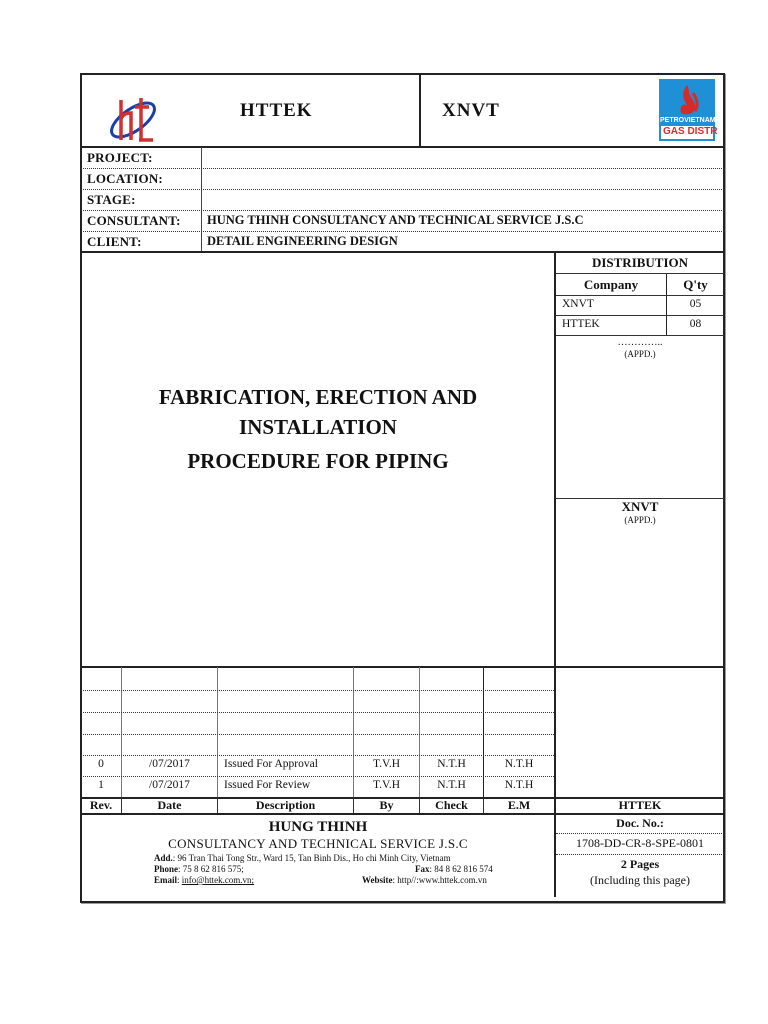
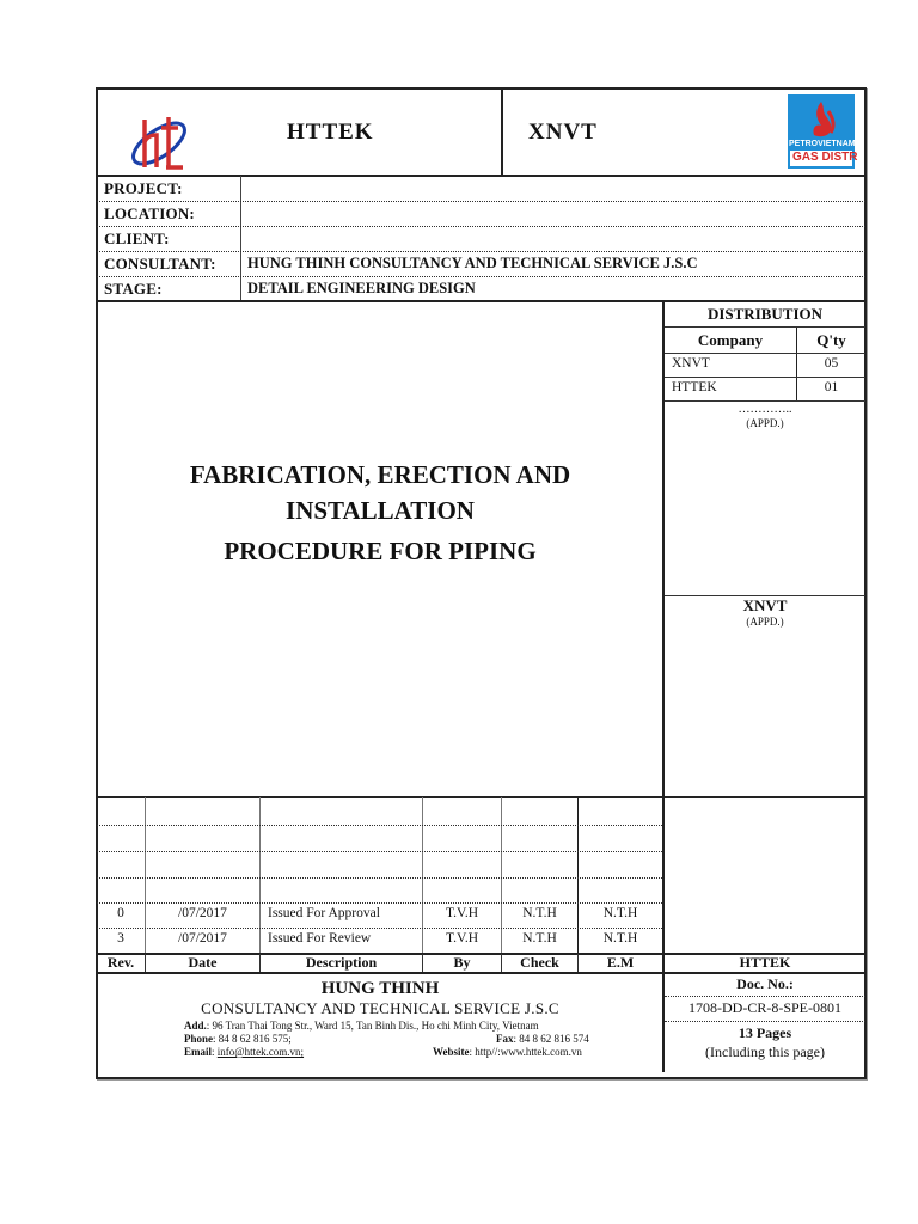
  HTTEK
  XNVT
  GAS DISTR
  PROJECT:
  LOCATION:
- STAGE:
+ CLIENT:
  CONSULTANT:
  HUNG THINH CONSULTANCY AND TECHNICAL SERVICE J.S.C
- CLIENT:
+ STAGE:
  DETAIL ENGINEERING DESIGN
  FABRICATION, ERECTION AND
  INSTALLATION
  PROCEDURE FOR PIPING
  DISTRIBUTION
  Company
  Q'ty
  XNVT
  05
  HTTEK
- 08
+ 01
  …………..
  (APPD.)
  XNVT
  (APPD.)
  0
  /07/2017
  Issued For Approval
  T.V.H
  N.T.H
  N.T.H
- 1
+ 3
  /07/2017
  Issued For Review
  T.V.H
  N.T.H
  N.T.H
  Rev.
  Date
  Description
  By
  Check
  E.M
  HTTEK
  HUNG THINH
  CONSULTANCY AND TECHNICAL SERVICE J.S.C
  Add.: 96 Tran Thai Tong Str., Ward 15, Tan Binh Dis., Ho chi Minh City, Vietnam
- Phone: 75 8 62 816 575;
+ Phone: 84 8 62 816 575;
  Fax: 84 8 62 816 574
  Email: info@httek.com.vn;
  Website: http//:www.httek.com.vn
  Doc. No.:
  1708-DD-CR-8-SPE-0801
- 2 Pages
+ 13 Pages
  (Including this page)
